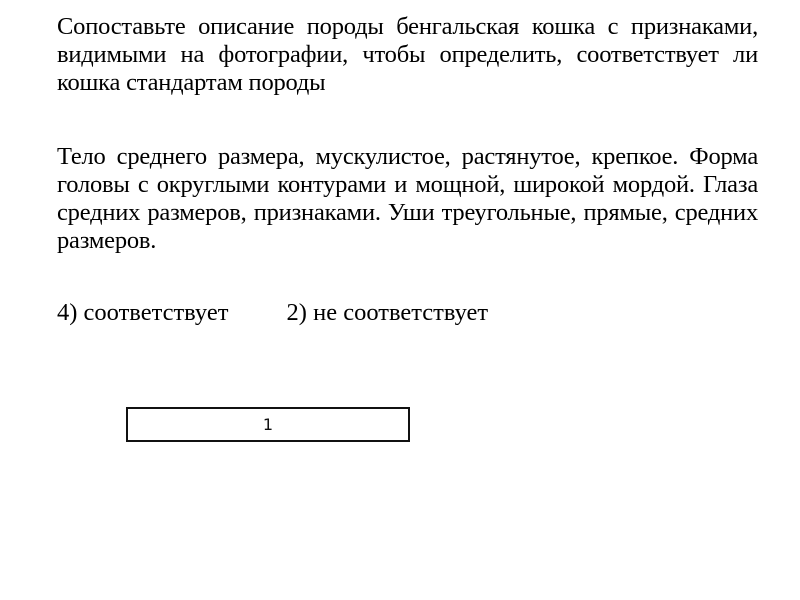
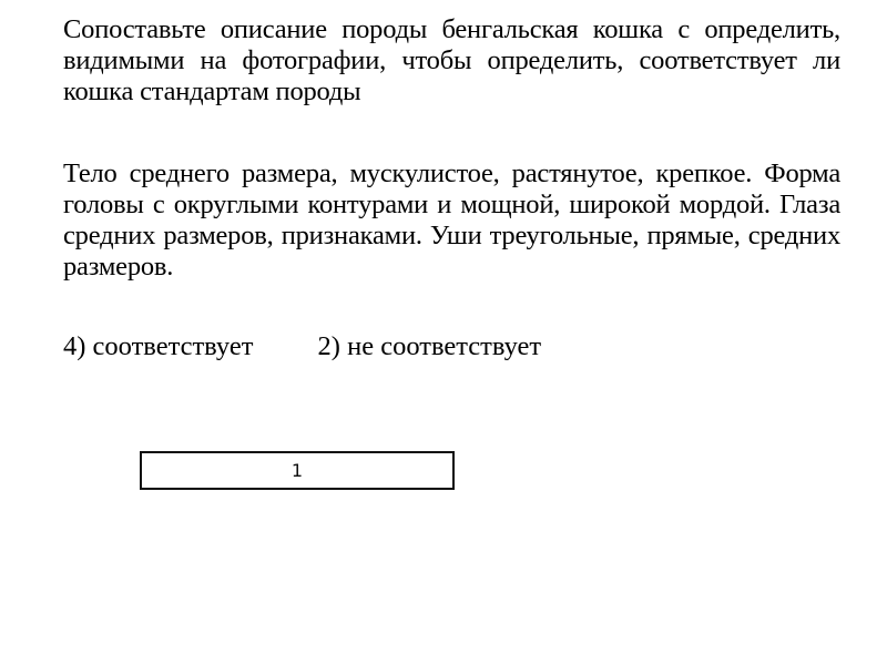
- Сопоставьте описание породы бенгальская кошка с признаками, видимыми на фотографии, чтобы определить, соответствует ли кошка стандартам породы
+ Сопоставьте описание породы бенгальская кошка с определить, видимыми на фотографии, чтобы определить, соответствует ли кошка стандартам породы
  Тело среднего размера, мускулистое, растянутое, крепкое. Форма головы с округлыми контурами и мощной, широкой мордой. Глаза средних размеров, признаками. Уши треугольные, прямые, средних размеров.
  4) соответствует 2) не соответствует
  1
